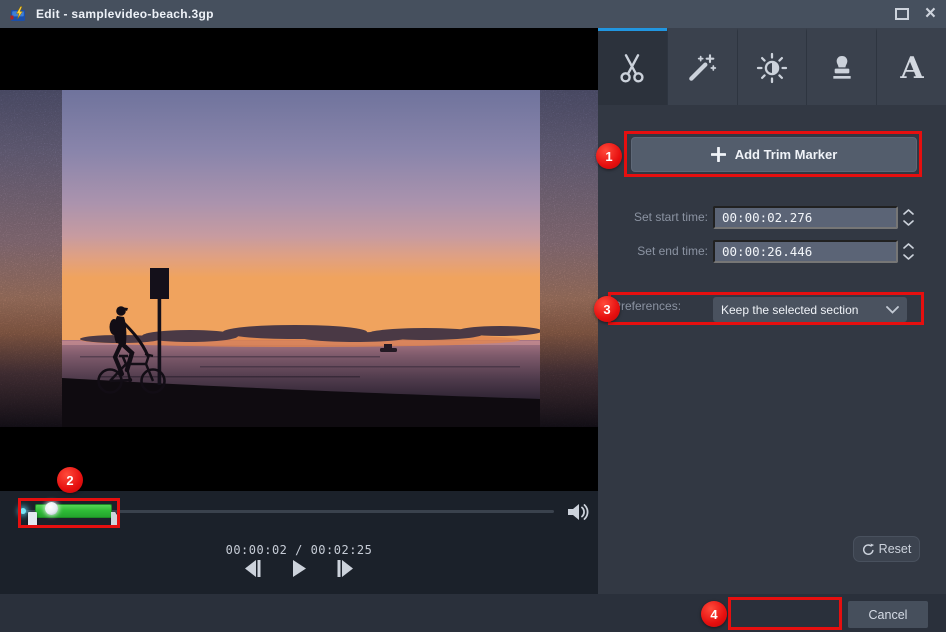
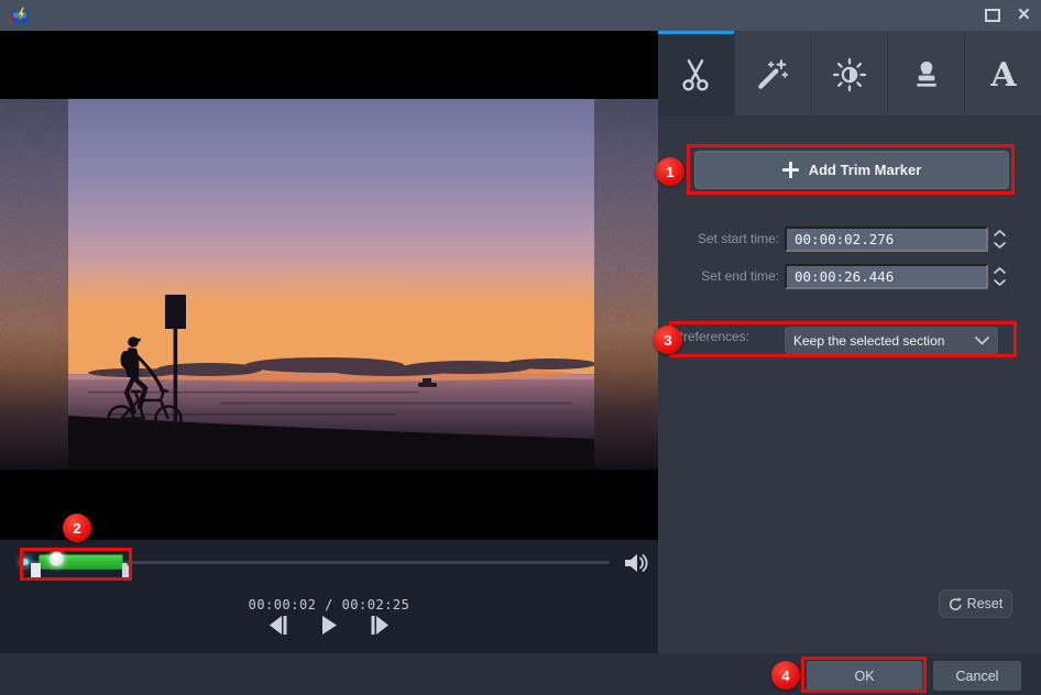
- Edit - samplevideo-beach.3gp
  ×
  00:00:02 / 00:02:25
  A
  Add Trim Marker
  Set start time:
  00:00:02.276
  Set end time:
  00:00:26.446
  references:
  Keep the selected section
  Reset
+ OK
  Cancel
  1
  2
  3
  4
